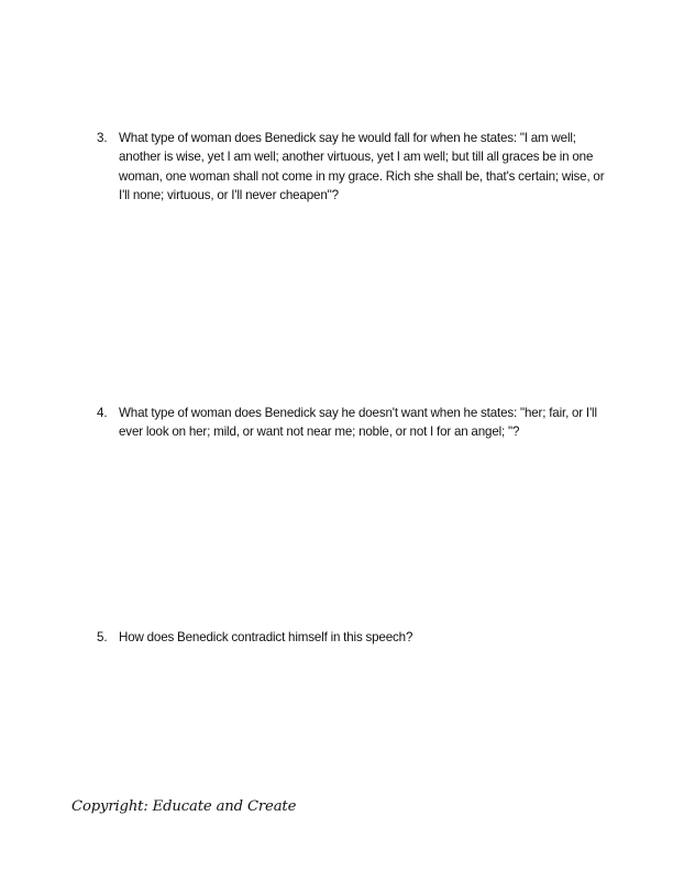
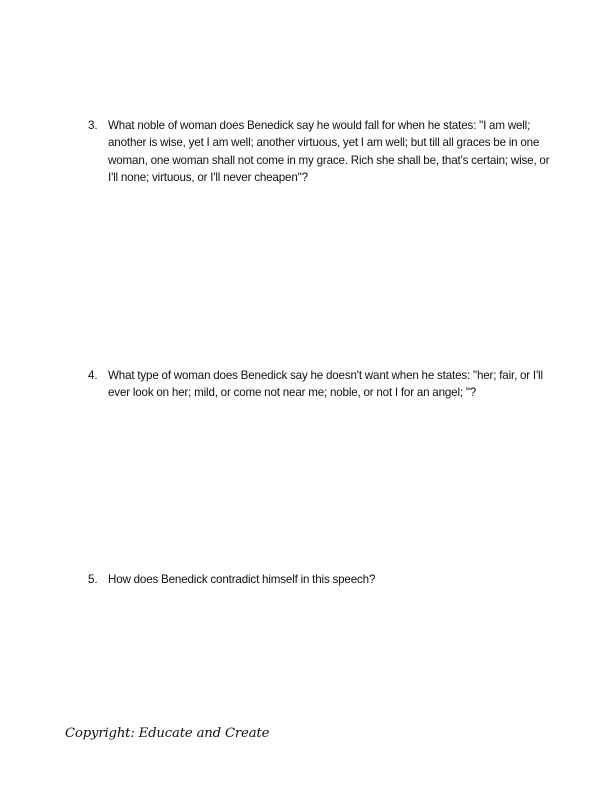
  3.
- What type of woman does Benedick say he would fall for when he states: "I am well; another is wise, yet I am well; another virtuous, yet I am well; but till all graces be in one woman, one woman shall not come in my grace. Rich she shall be, that's certain; wise, or I'll none; virtuous, or I'll never cheapen"?
+ What noble of woman does Benedick say he would fall for when he states: "I am well; another is wise, yet I am well; another virtuous, yet I am well; but till all graces be in one woman, one woman shall not come in my grace. Rich she shall be, that's certain; wise, or I'll none; virtuous, or I'll never cheapen"?
  4.
- What type of woman does Benedick say he doesn't want when he states: "her; fair, or I'll ever look on her; mild, or want not near me; noble, or not I for an angel; "?
+ What type of woman does Benedick say he doesn't want when he states: "her; fair, or I'll ever look on her; mild, or come not near me; noble, or not I for an angel; "?
  5.
  How does Benedick contradict himself in this speech?
  Copyright: Educate and Create
